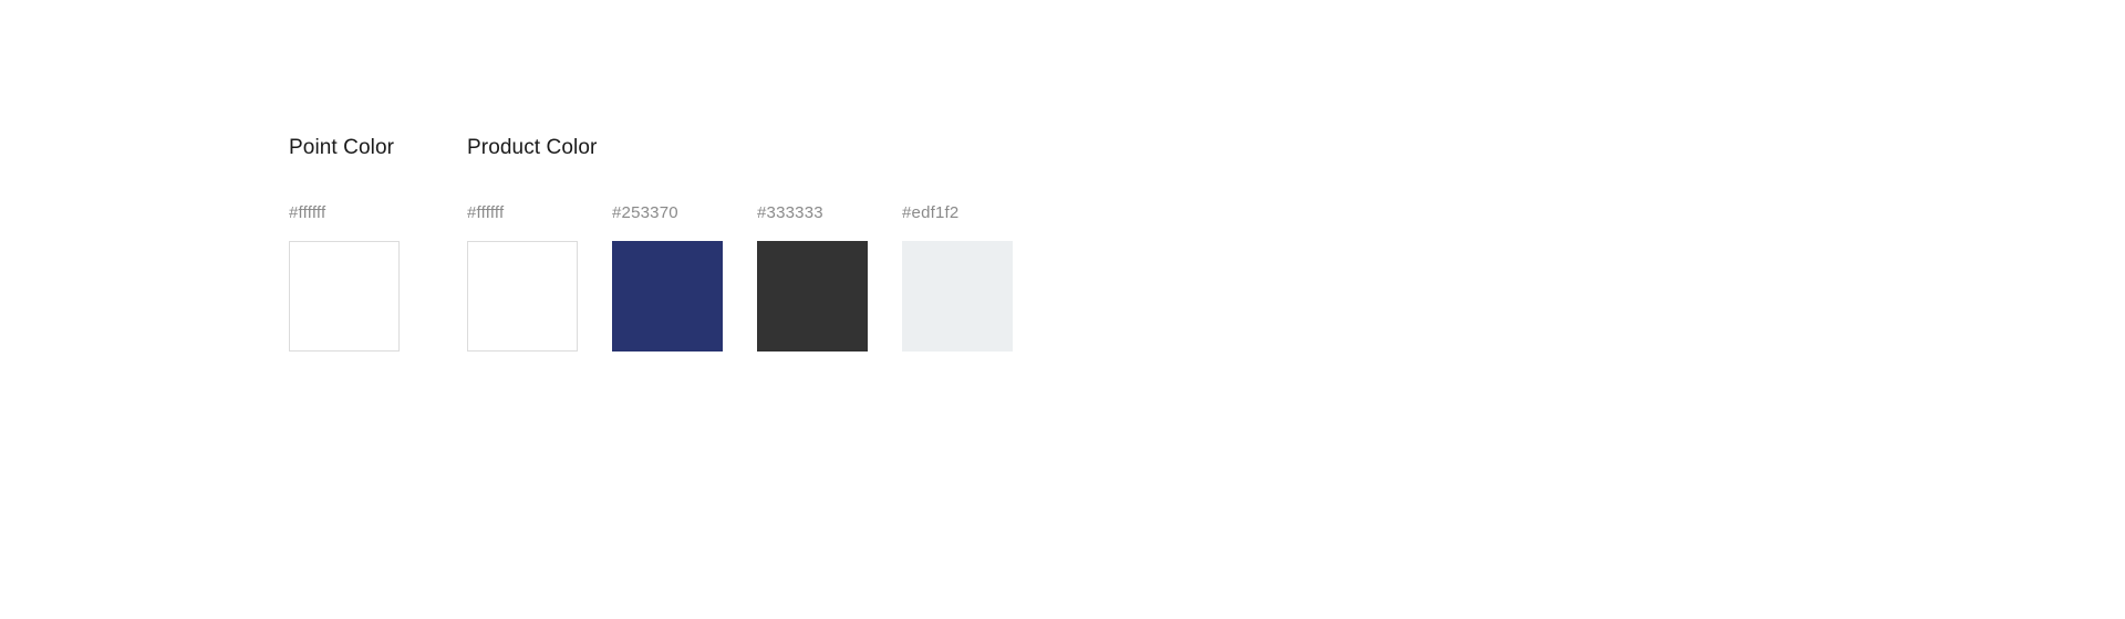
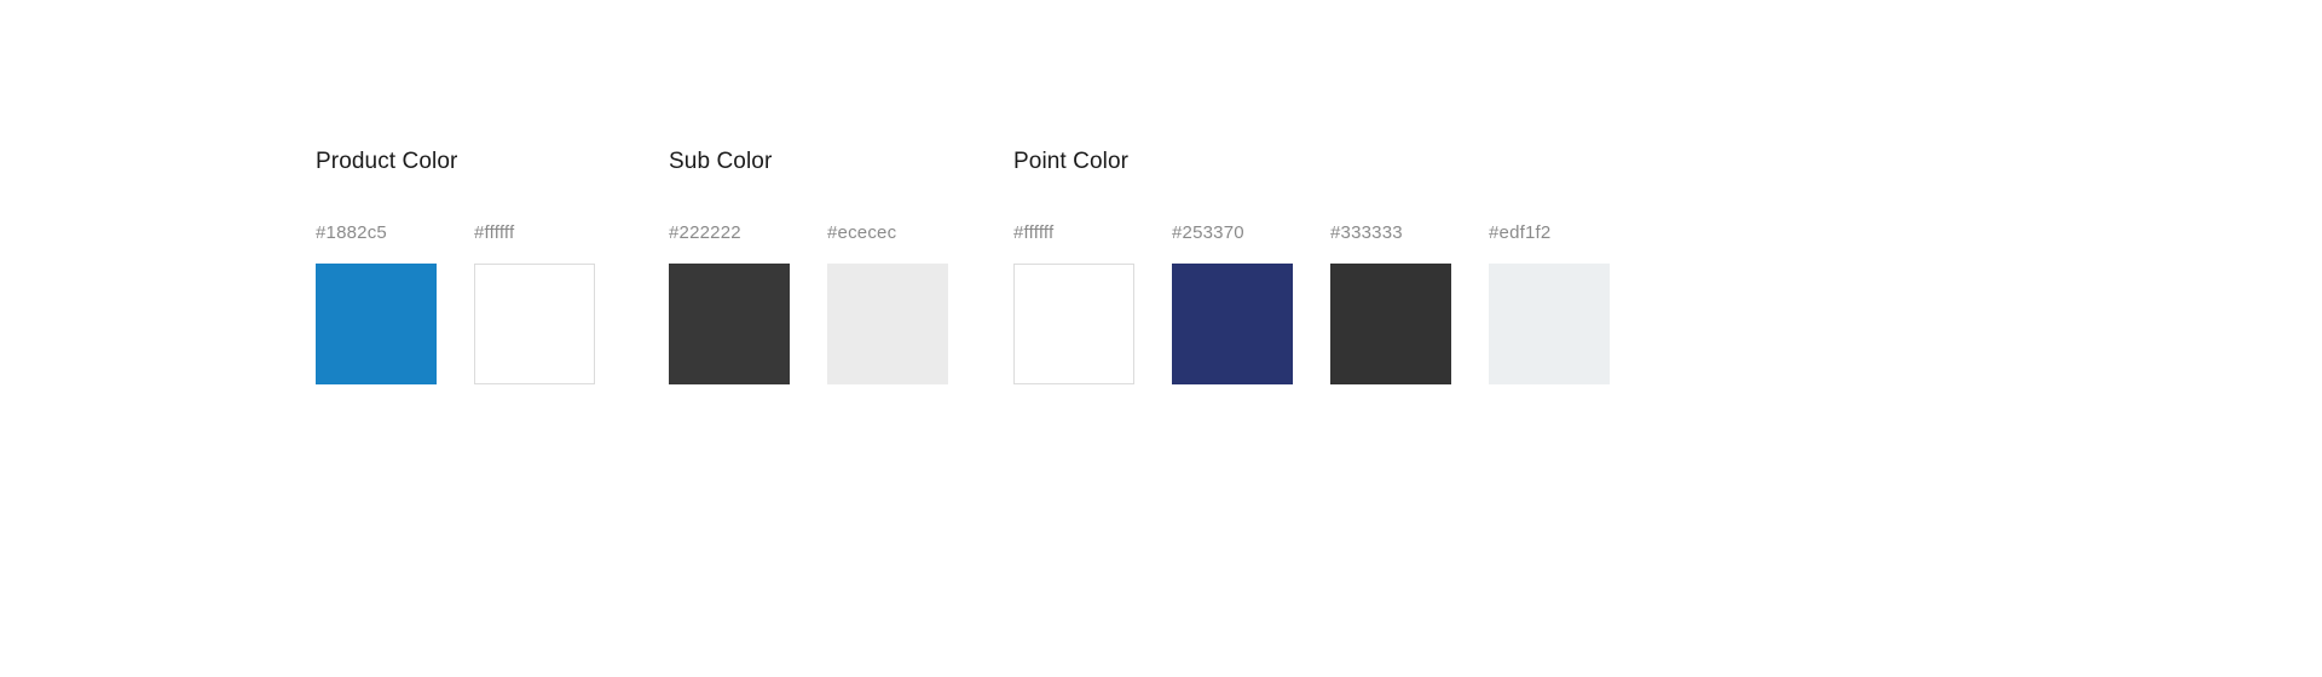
- Point Color
+ Product Color
+ #1882c5
  #ffffff
+ Sub Color
+ #222222
+ #ececec
- Product Color
+ Point Color
  #ffffff
  #253370
  #333333
  #edf1f2
